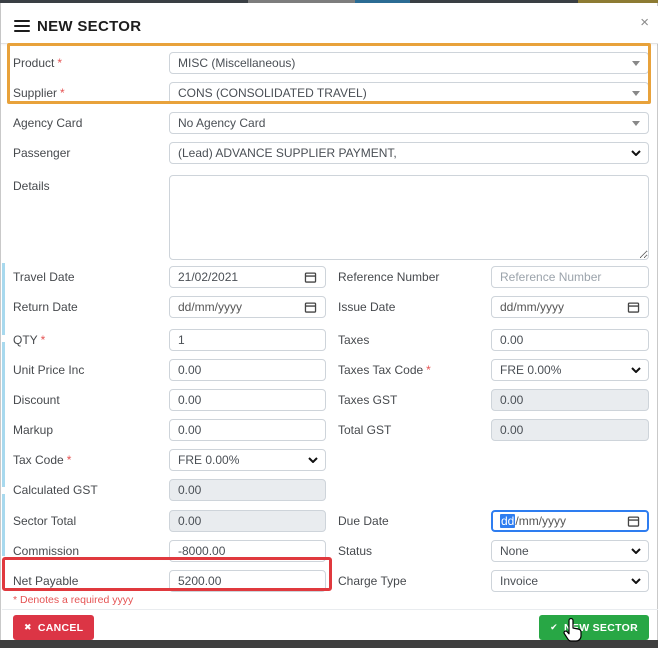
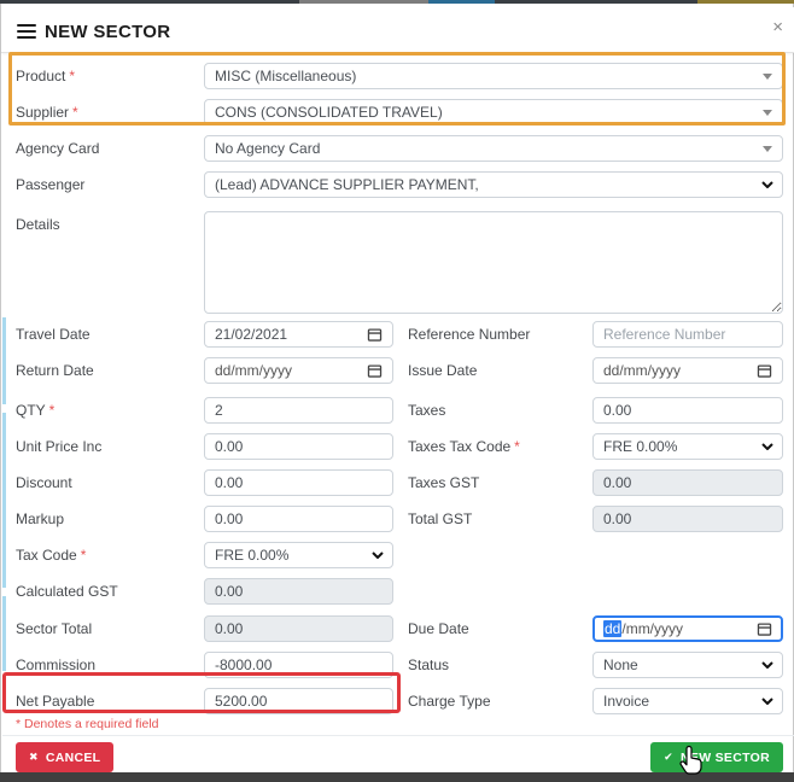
  NEW SECTOR
  ×
  Product *
  MISC (Miscellaneous)
  Supplier *
  CONS (CONSOLIDATED TRAVEL)
  Agency Card
  No Agency Card
  Passenger
  (Lead) ADVANCE SUPPLIER PAYMENT,
  Details
  Travel Date
  21/02/2021
  Reference Number
  Reference Number
  Return Date
  dd/mm/yyyy
  Issue Date
  dd/mm/yyyy
  QTY *
- 1
+ 2
  Taxes
  0.00
  Unit Price Inc
  0.00
  Taxes Tax Code *
  FRE 0.00%
  Discount
  0.00
  Taxes GST
  0.00
  Markup
  0.00
  Total GST
  0.00
  Tax Code *
  FRE 0.00%
  Calculated GST
  0.00
  Sector Total
  0.00
  Due Date
  dd
  /mm/yyyy
  Commission
  -8000.00
  Status
  None
  Net Payable
  5200.00
  Charge Type
  Invoice
- * Denotes a required yyyy
+ * Denotes a required field
  ✖
  CANCEL
  ✔
  NEW SECTOR
